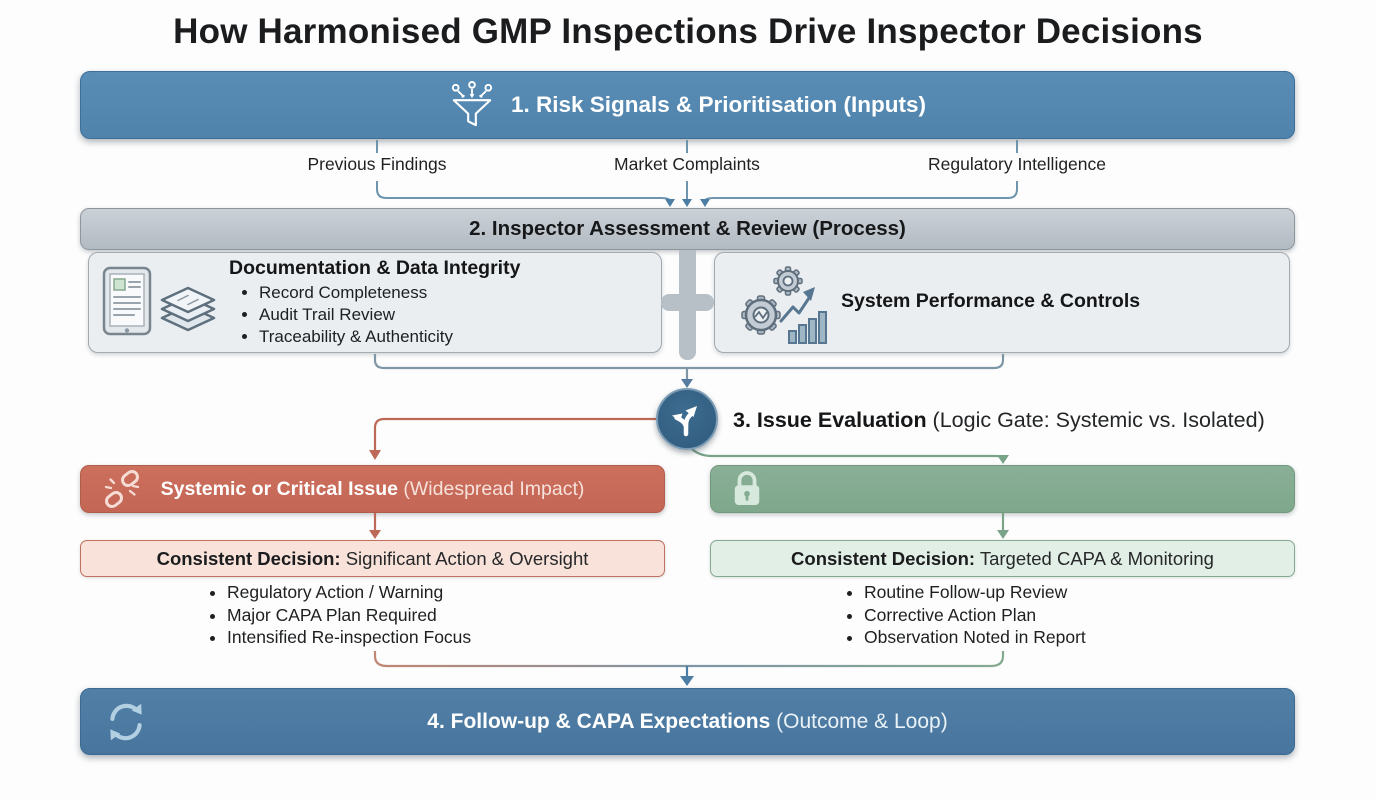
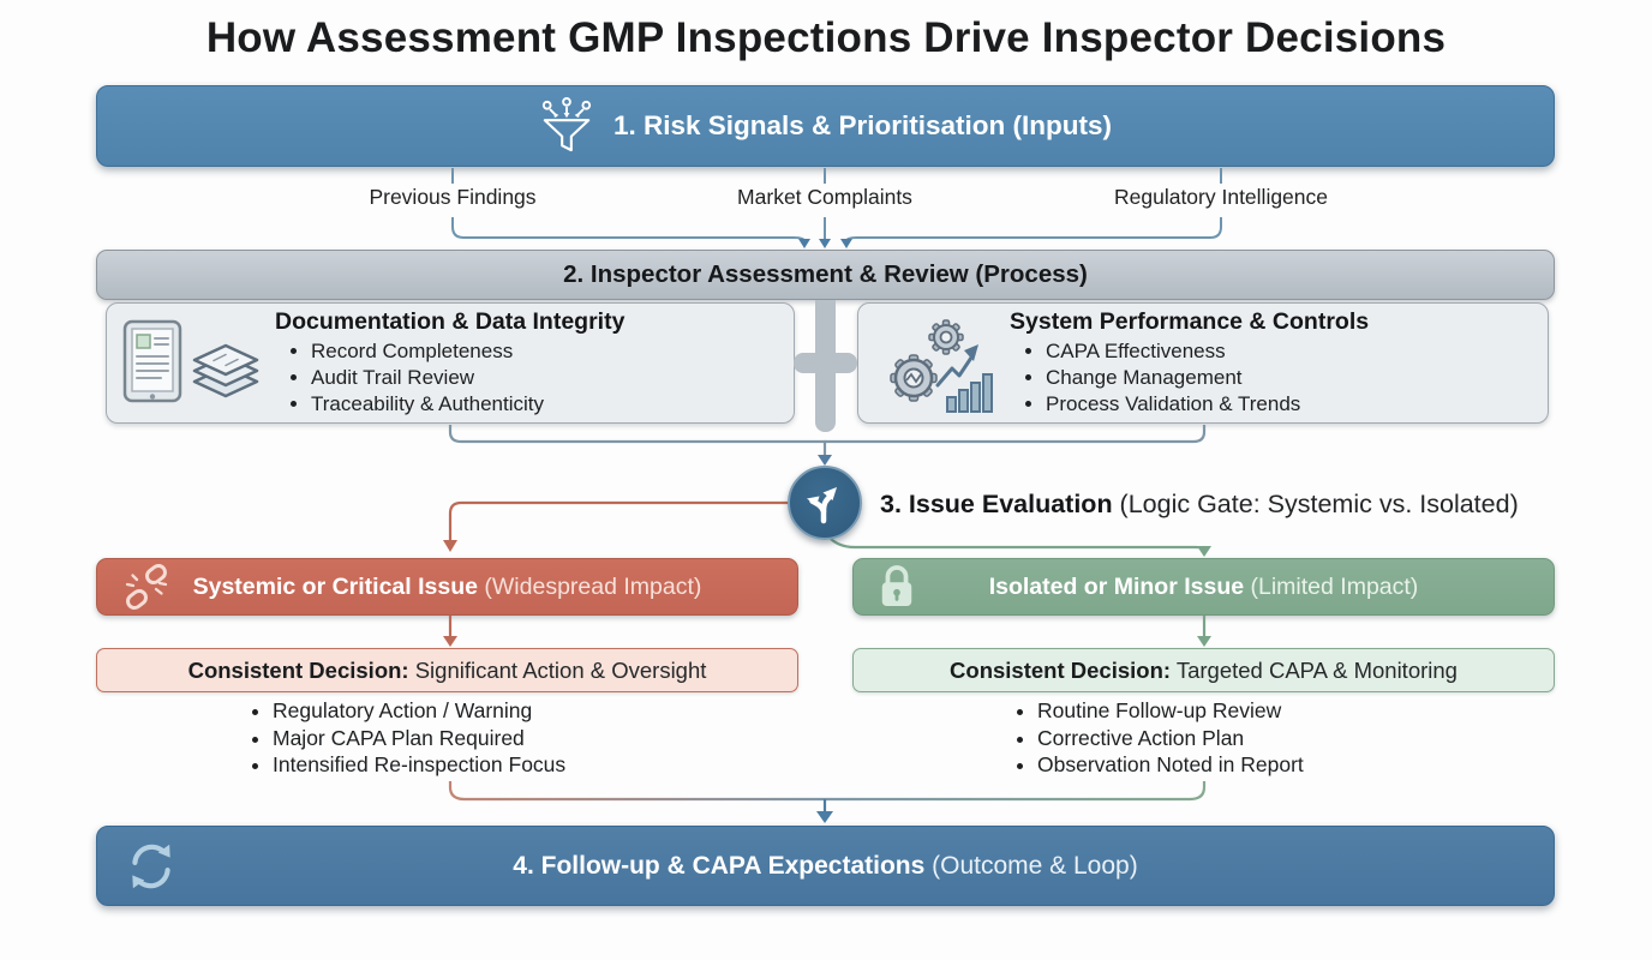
- How Harmonised GMP Inspections Drive Inspector Decisions
+ How Assessment GMP Inspections Drive Inspector Decisions
  1. Risk Signals & Prioritisation (Inputs)
  Previous Findings
  Market Complaints
  Regulatory Intelligence
  2. Inspector Assessment & Review (Process)
  Documentation & Data Integrity
  Record Completeness
  Audit Trail Review
  Traceability & Authenticity
  System Performance & Controls
+ CAPA Effectiveness
+ Change Management
+ Process Validation & Trends
  3. Issue Evaluation (Logic Gate: Systemic vs. Isolated)
  Systemic or Critical Issue (Widespread Impact)
+ Isolated or Minor Issue (Limited Impact)
  Consistent Decision: Significant Action & Oversight
  Consistent Decision: Targeted CAPA & Monitoring
  Regulatory Action / Warning
  Major CAPA Plan Required
  Intensified Re-inspection Focus
  Routine Follow-up Review
  Corrective Action Plan
  Observation Noted in Report
  4. Follow-up & CAPA Expectations (Outcome & Loop)
